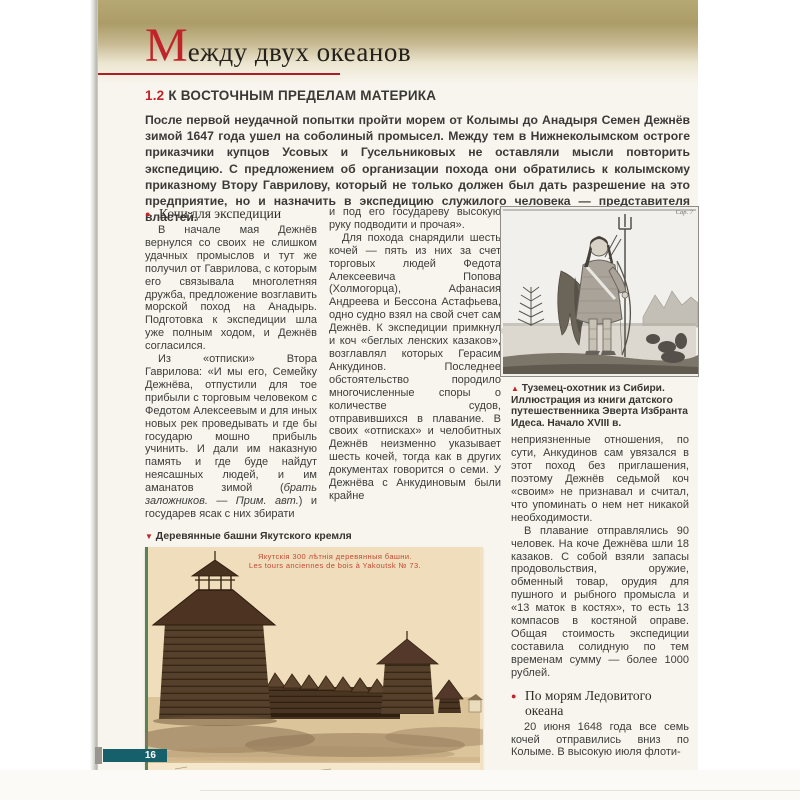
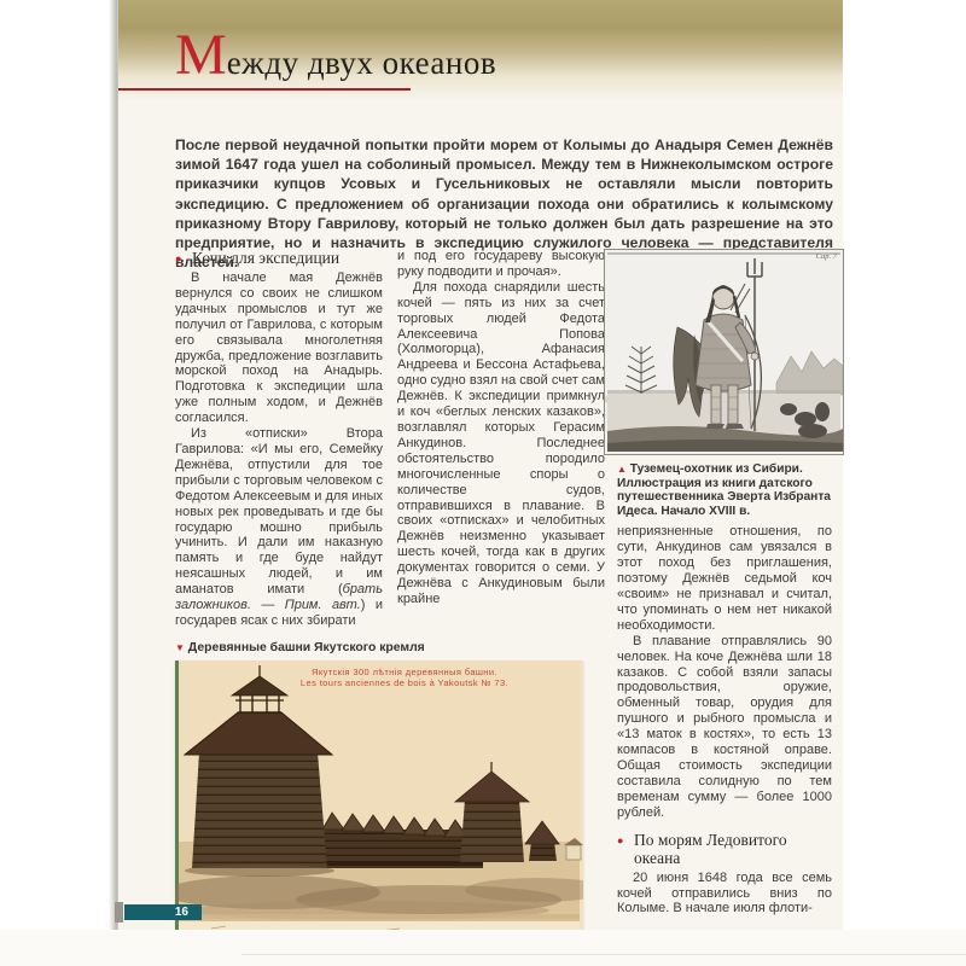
  Между двух океанов
- 1.2 К ВОСТОЧНЫМ ПРЕДЕЛАМ МАТЕРИКА
  После первой неудачной попытки пройти морем от Колымы до Анадыря Семен Дежнёв зимой 1647 года ушел на соболиный промысел. Между тем в Нижнеколымском остроге приказчики купцов Усовых и Гусельниковых не оставляли мысли повторить экспедицию. С предложением об организации похода они обратились к колымскому приказному Втору Гаврилову, который не только должен был дать разрешение на это предприятие, но и назначить в экспедицию служилого человека — представителя властей.
  ●
  Кочи для экспедиции
  В начале мая Дежнёв вернулся со своих не слишком удачных промыслов и тут же получил от Гаврилова, с которым его связывала многолетняя дружба, предложение возглавить морской поход на Анадырь. Подготовка к экспедиции шла уже полным ходом, и Дежнёв согласился.
- Из «отписки» Втора Гаврилова: «И мы его, Семейку Дежнёва, отпустили для тое прибыли с торговым человеком с Федотом Алексеевым и для иных новых рек проведывать и где бы государю мошно прибыль учинить. И дали им наказную память и где буде найдут неясашных людей, и им аманатов зимой (брать заложников. — Прим. авт.) и государев ясак с них збирати
+ Из «отписки» Втора Гаврилова: «И мы его, Семейку Дежнёва, отпустили для тое прибыли с торговым человеком с Федотом Алексеевым и для иных новых рек проведывать и где бы государю мошно прибыль учинить. И дали им наказную память и где буде найдут неясашных людей, и им аманатов имати (брать заложников. — Прим. авт.) и государев ясак с них збирати
  и под его государеву высокую руку подводити и прочая».
  Для похода снарядили шесть кочей — пять из них за счет торговых людей Федота Алексеевича Попова (Холмогорца), Афанасия Андреева и Бессона Астафьева одно судно взял на свой счет сам Дежнёв. К экспедиции примкнул и коч «беглых ленских казаков» возглавлял которых Герасим Анкудинов. Последнее обстоятельство породило многочисленные споры о количестве судов, отправившихся в плавание. В своих «отписках» и челобитных Дежнёв неизменно указывает шесть кочей, тогда как в других документах говорится о семи. У Дежнёва с Анкудиновым были крайне
  ▼ Деревянные башни Якутского кремля
  Якутскія 300 лѣтнія деревянныя башни.
  Les tours anciennes de bois à Yakoutsk № 73.
  ▲ Туземец-охотник из Сибири. Иллюстрация из книги датского путешественника Эверта Избранта Идеса. Начало XVIII в.
  неприязненные отношения, по сути, Анкудинов сам увязался в этот поход без приглашения, поэтому Дежнёв седьмой коч «своим» не признавал и считал, что упоминать о нем нет никакой необходимости.
  В плавание отправлялись 90 человек. На коче Дежнёва шли 18 казаков. С собой взяли запасы продовольствия, оружие, обменный товар, орудия для пушного и рыбного промысла и «13 маток в костях», то есть 13 компасов в костяной оправе. Общая стоимость экспедиции составила солидную по тем временам сумму — более 1000 рублей.
  ●
  По морям Ледовитого океана
- 20 июня 1648 года все семь кочей отправились вниз по Колыме. В высокую июля флоти-
+ 20 июня 1648 года все семь кочей отправились вниз по Колыме. В начале июля флоти-
  16
